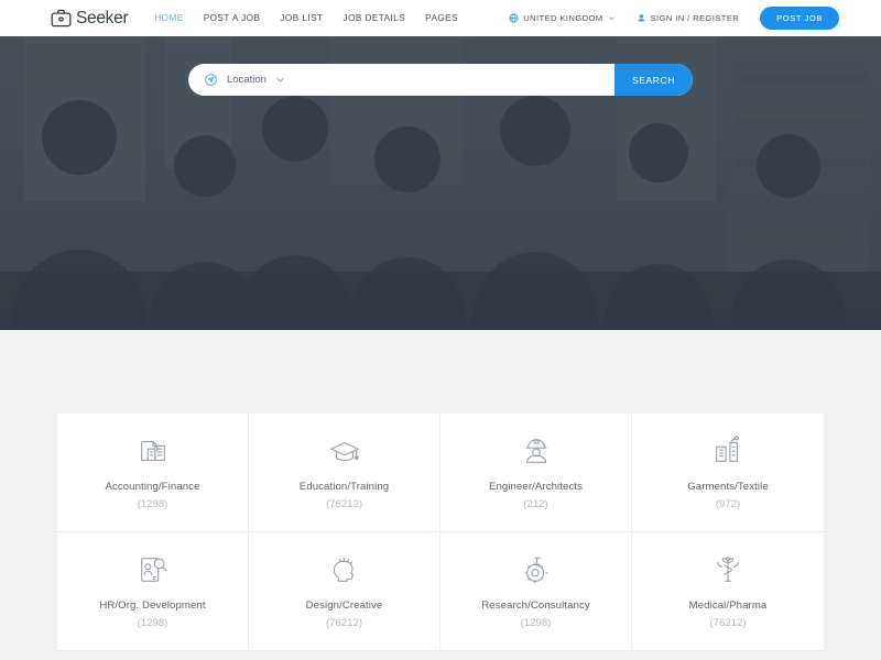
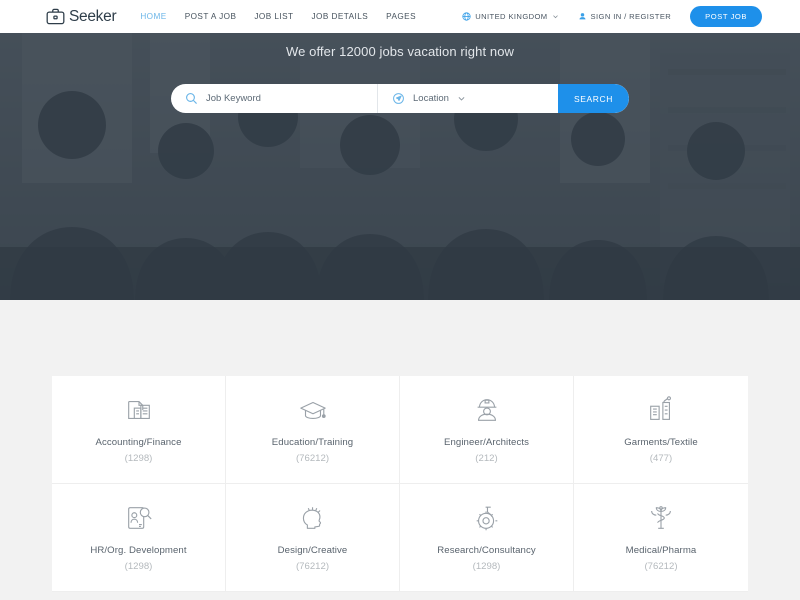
  Seeker
  HOME
  POST A JOB
  JOB LIST
  JOB DETAILS
  PAGES
  UNITED KINGDOM
  SIGN IN / REGISTER
  POST JOB
+ We offer 12000 jobs vacation right now
+ Job Keyword
  Location
  SEARCH
  Accounting/Finance
  (1298)
  Education/Training
  (76212)
  Engineer/Architects
  (212)
  Garments/Textile
- (972)
+ (477)
  HR/Org. Development
  (1298)
  Design/Creative
  (76212)
  Research/Consultancy
  (1298)
  Medical/Pharma
  (76212)
